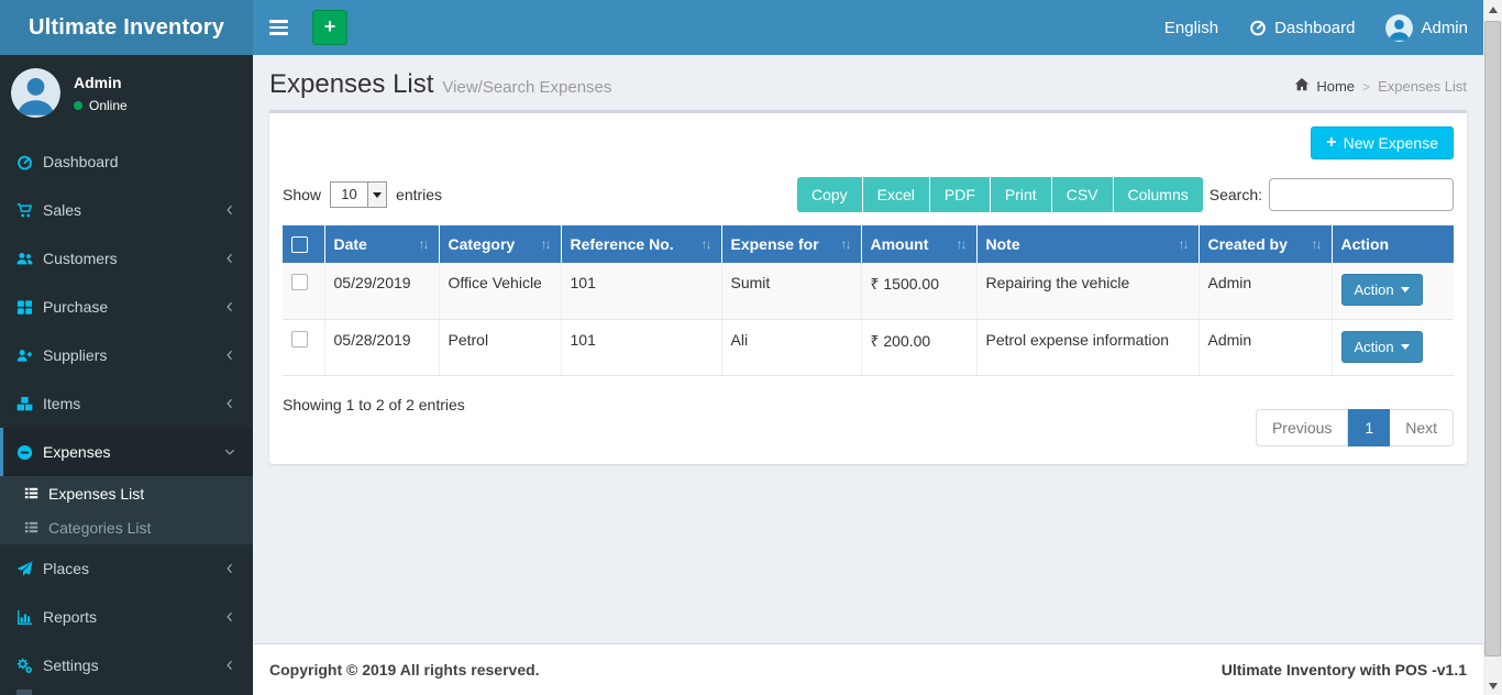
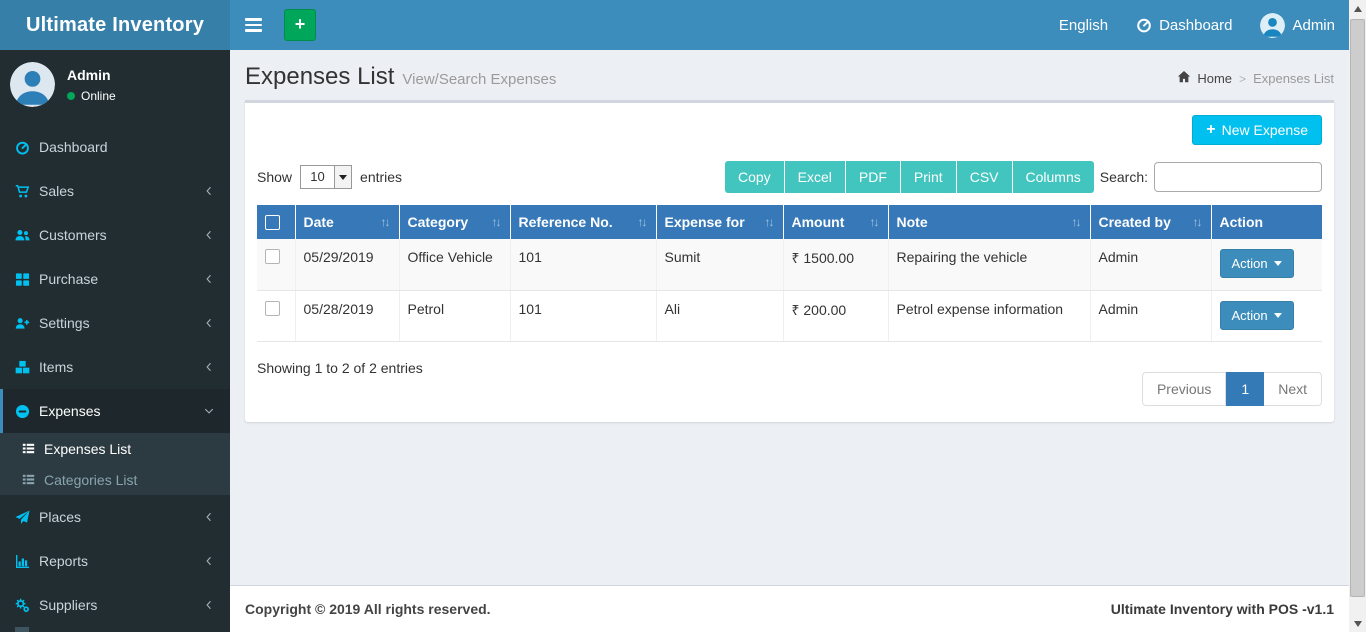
  Ultimate Inventory
  +
  English
  Dashboard
  Admin
  Admin
  Online
  Dashboard
  Sales
  Customers
  Purchase
- Suppliers
+ Settings
  Items
  Expenses
  Expenses List
  Categories List
  Places
  Reports
- Settings
+ Suppliers
  Expenses List
  View/Search Expenses
  Home
  >
  Expenses List
  +
  New Expense
  Show
  10
  entries
  Copy
  Excel
  PDF
  Print
  CSV
  Columns
  Search:
  	Date ↑↓	Category ↑↓	Reference No. ↑↓	Expense for ↑↓	Amount ↑↓	Note ↑↓	Created by ↑↓	Action
  	05/29/2019	Office Vehicle	101	Sumit	₹ 1500.00	Repairing the vehicle	Admin	Action
  	05/28/2019	Petrol	101	Ali	₹ 200.00	Petrol expense information	Admin	Action
  Showing 1 to 2 of 2 entries
  Previous
  1
  Next
  Copyright © 2019 All rights reserved.
  Ultimate Inventory with POS -v1.1
